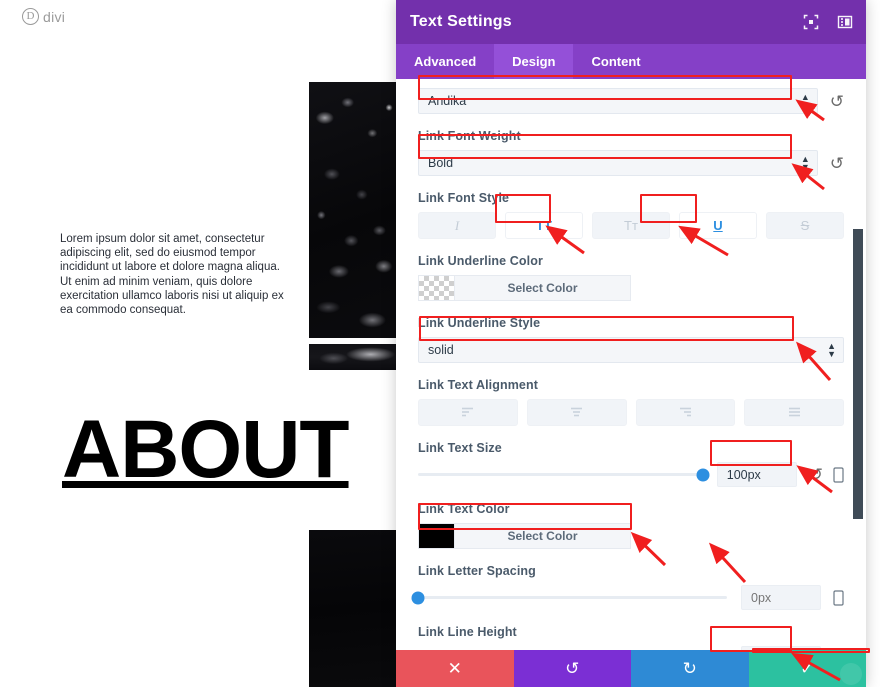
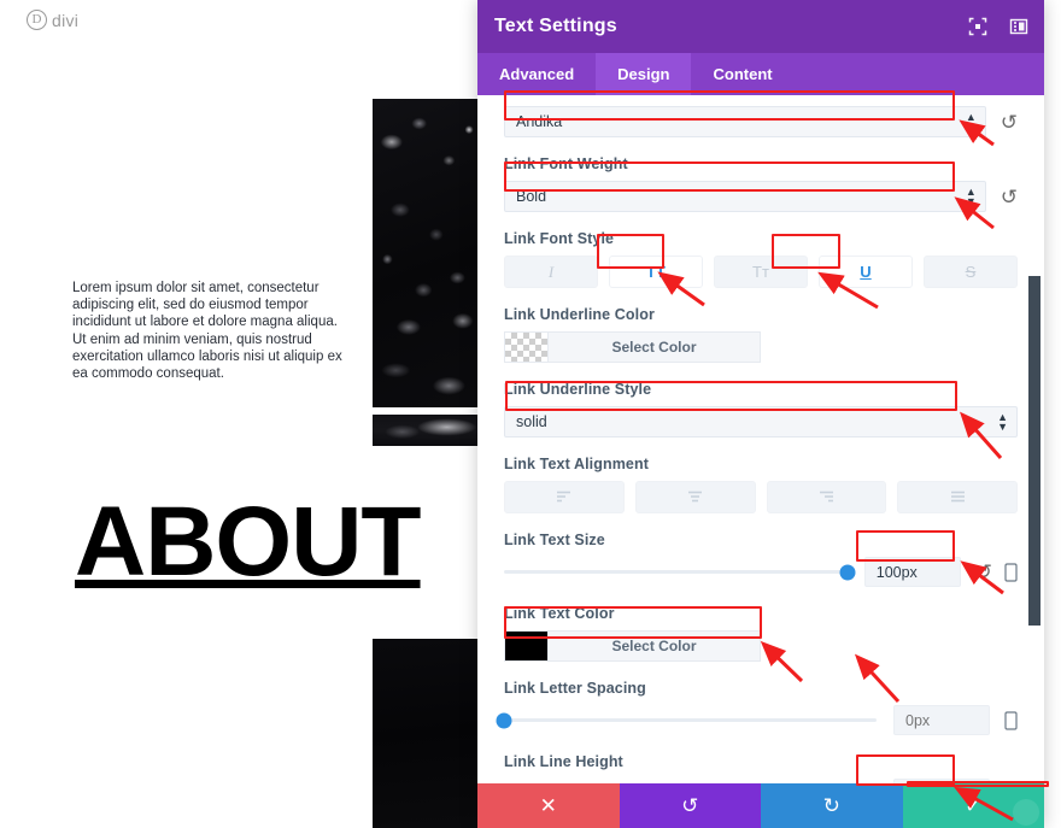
  D
  divi
- Lorem ipsum dolor sit amet, consectetur adipiscing elit, sed do eiusmod tempor incididunt ut labore et dolore magna aliqua. Ut enim ad minim veniam, quis dolore exercitation ullamco laboris nisi ut aliquip ex ea commodo consequat.
+ Lorem ipsum dolor sit amet, consectetur adipiscing elit, sed do eiusmod tempor incididunt ut labore et dolore magna aliqua. Ut enim ad minim veniam, quis nostrud exercitation ullamco laboris nisi ut aliquip ex ea commodo consequat.
  ABOUT
  Text Settings
  Advanced
  Design
  Content
  Andika
  ▲
  ↺
  Link Font Weight
  Bold
  ▲
  ▼
  ↺
  Link Font Style
  I
  TT
  Tт
  U
  S
  Link Underline Color
  Select Color
  Link Underline Style
  solid
  ▲
  ▼
  Link Text Alignment
  Link Text Size
  100px
  ↺
  Link Text Color
  Select Color
  Link Letter Spacing
  0px
  Link Line Height
  ✕
  ↺
  ↻
  ✓
